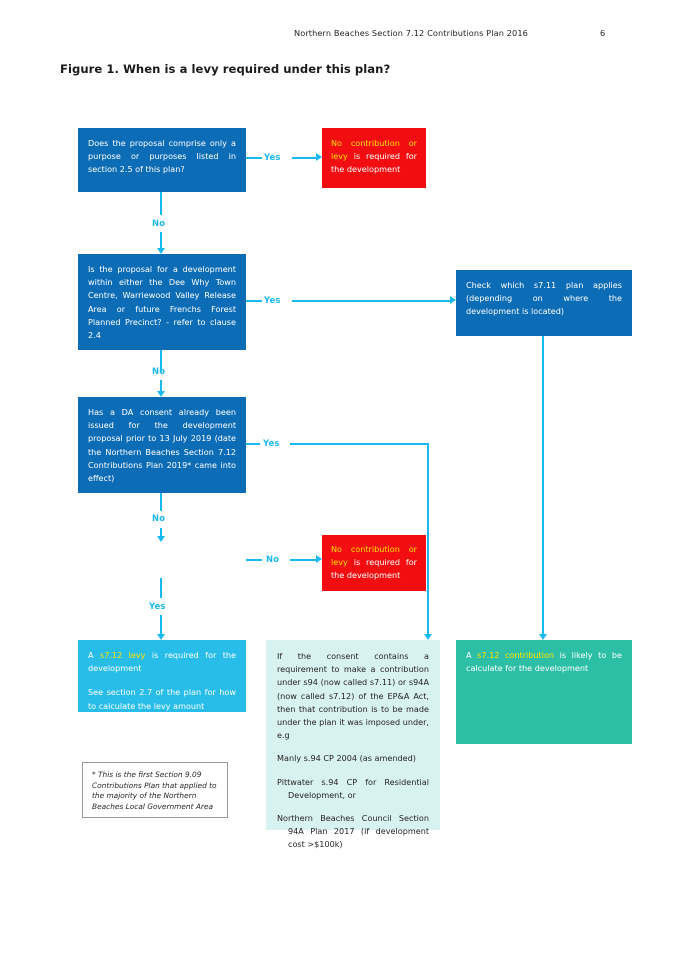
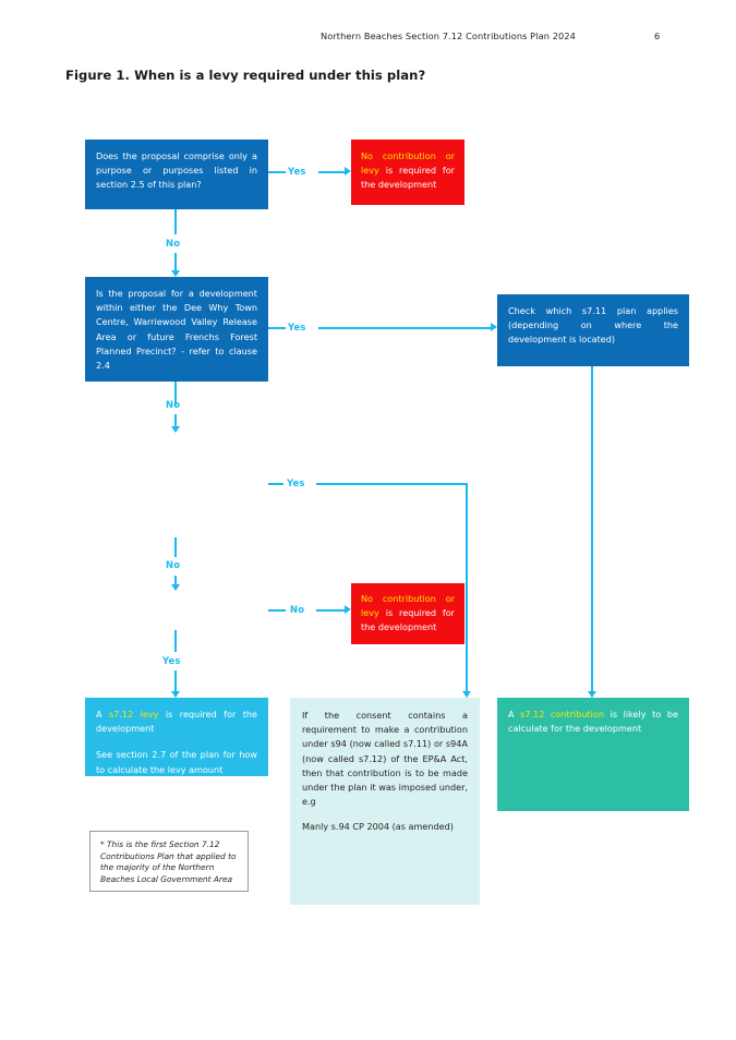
- Northern Beaches Section 7.12 Contributions Plan 2016
+ Northern Beaches Section 7.12 Contributions Plan 2024
  6
  Figure 1. When is a levy required under this plan?
  Yes
  No
  Yes
  No
  Yes
  No
  No
  Yes
  Does the proposal comprise only a purpose or purposes listed in section 2.5 of this plan?
  No contribution or levy is required for the development
  Is the proposal for a development within either the Dee Why Town Centre, Warriewood Valley Release Area or future Frenchs Forest Planned Precinct? - refer to clause 2.4
  Check which s7.11 plan applies (depending on where the development is located)
- Has a DA consent already been issued for the development proposal prior to 13 July 2019 (date the Northern Beaches Section 7.12 Contributions Plan 2019* came into effect)
  No contribution or levy is required for the development
  A s7.12 levy is required for the development
  See section 2.7 of the plan for how to calculate the levy amount
  If the consent contains a requirement to make a contribution under s94 (now called s7.11) or s94A (now called s7.12) of the EP&A Act, then that contribution is to be made under the plan it was imposed under, e.g
  Manly s.94 CP 2004 (as amended)
- Pittwater s.94 CP for Residential Development, or
- Northern Beaches Council Section 94A Plan 2017 (if development cost >$100k)
  A s7.12 contribution is likely to be calculate for the development
- * This is the first Section 9.09 Contributions Plan that applied to the majority of the Northern Beaches Local Government Area
+ * This is the first Section 7.12 Contributions Plan that applied to the majority of the Northern Beaches Local Government Area
